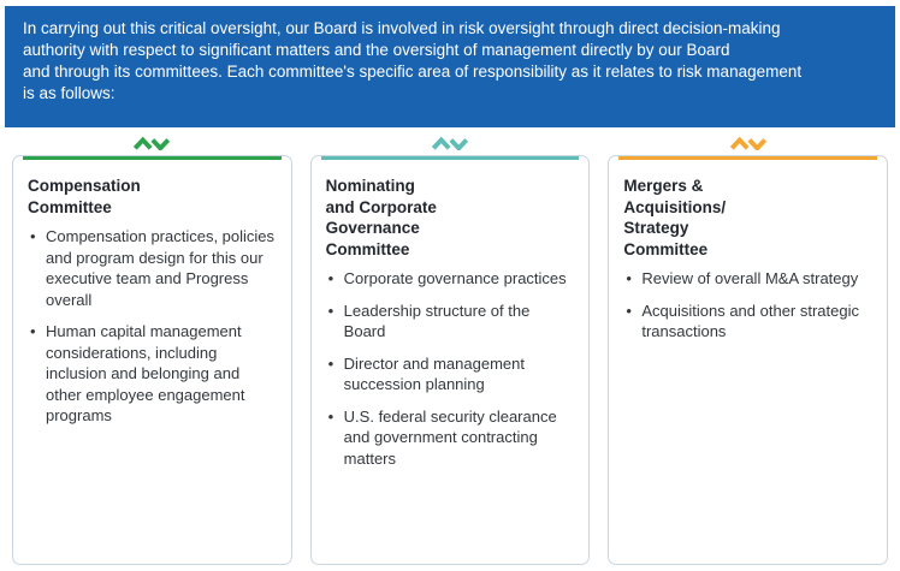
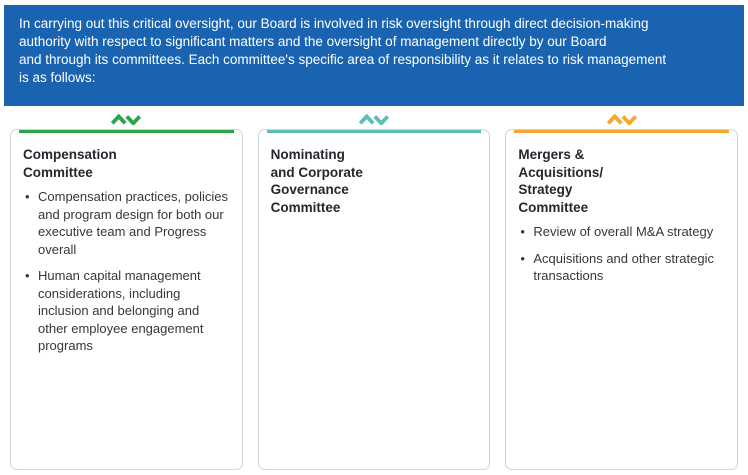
  In carrying out this critical oversight, our Board is involved in risk oversight through direct decision-making
  authority with respect to significant matters and the oversight of management directly by our Board
  and through its committees. Each committee's specific area of responsibility as it relates to risk management
  is as follows:
  Compensation
  Committee
- Compensation practices, policies and program design for this our executive team and Progress overall
+ Compensation practices, policies and program design for both our executive team and Progress overall
  Human capital management considerations, including inclusion and belonging and other employee engagement programs
  Nominating
  and Corporate
  Governance
  Committee
- Corporate governance practices
- Leadership structure of the Board
- Director and management succession planning
- U.S. federal security clearance and government contracting matters
  Mergers &
  Acquisitions/
  Strategy
  Committee
  Review of overall M&A strategy
  Acquisitions and other strategic transactions
